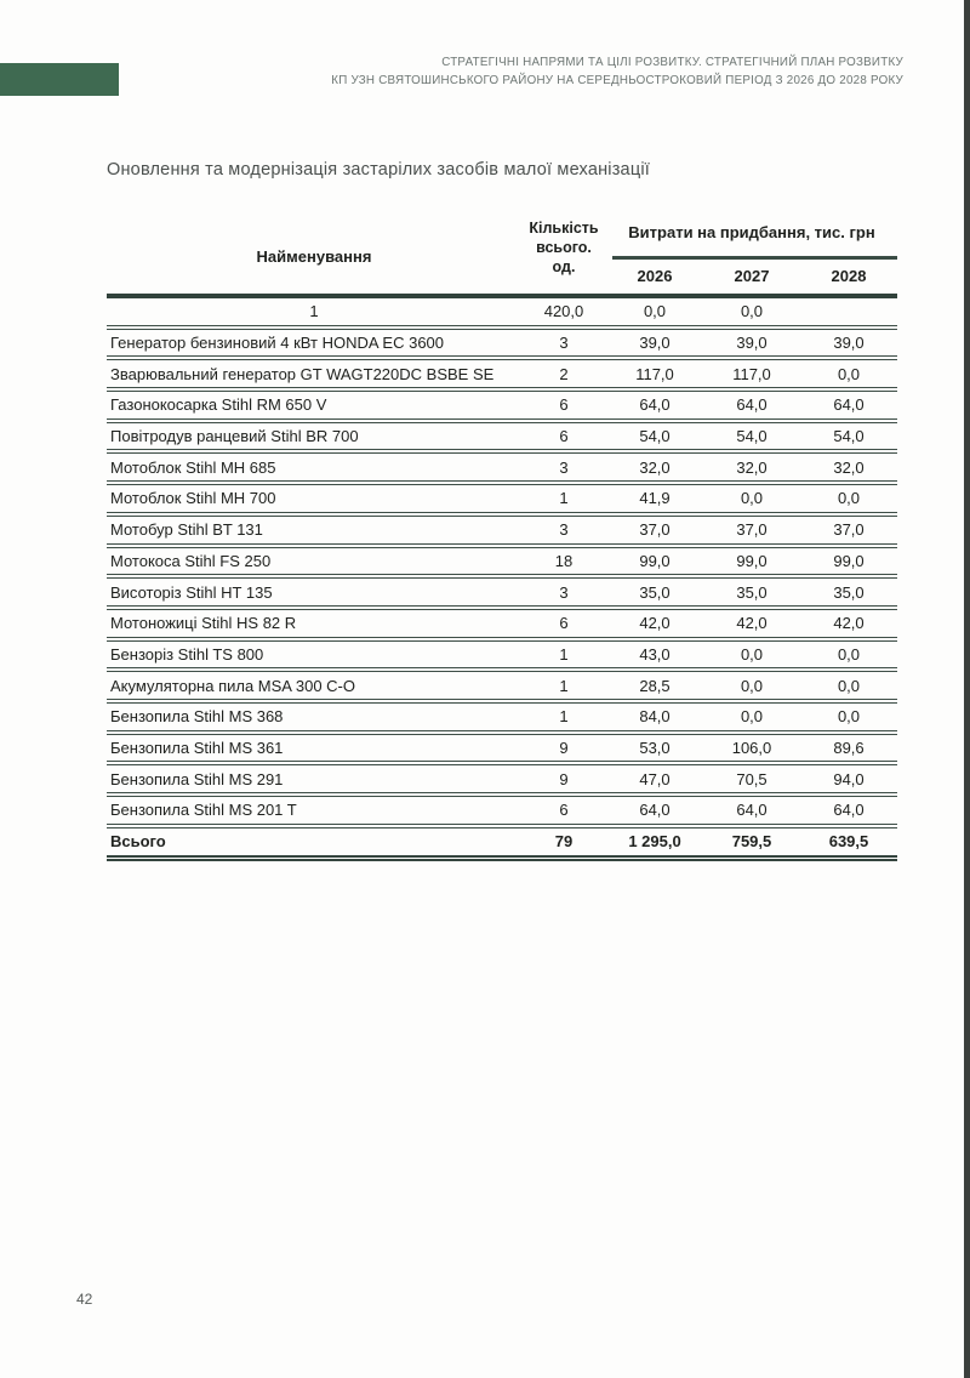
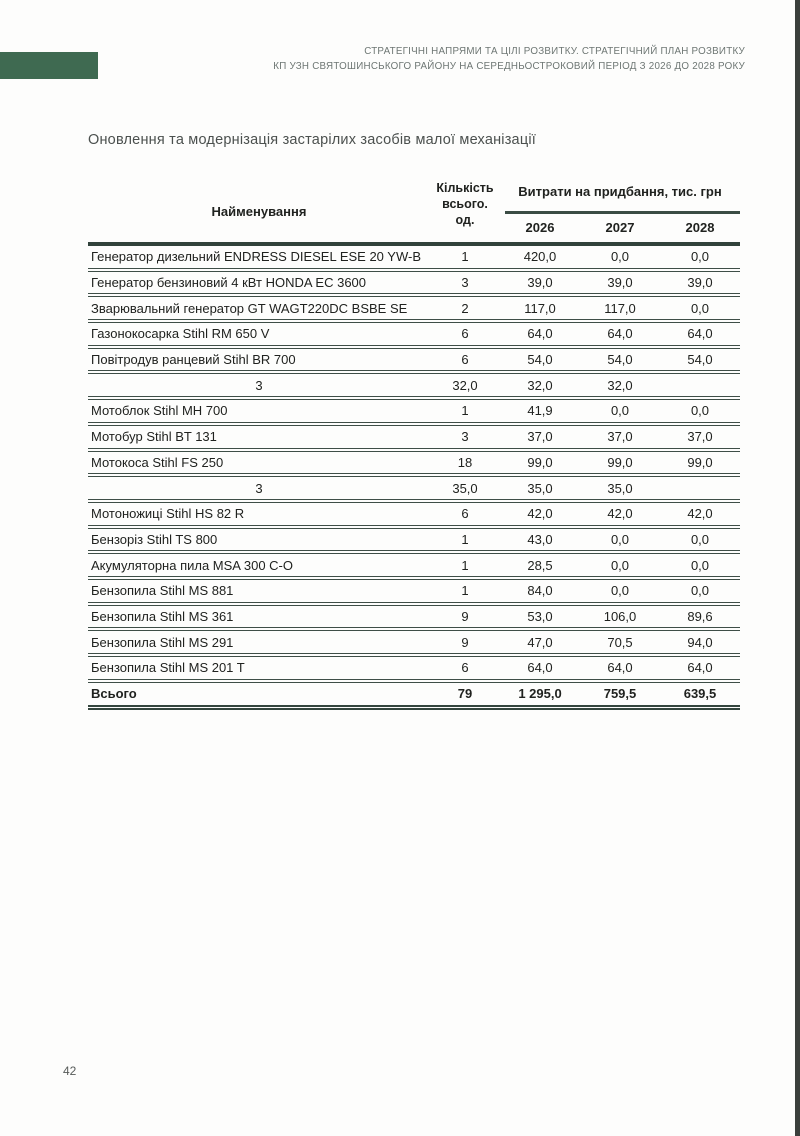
  СТРАТЕГІЧНІ НАПРЯМИ ТА ЦІЛІ РОЗВИТКУ. СТРАТЕГІЧНИЙ ПЛАН РОЗВИТКУ
  КП УЗН СВЯТОШИНСЬКОГО РАЙОНУ НА СЕРЕДНЬОСТРОКОВИЙ ПЕРІОД З 2026 ДО 2028 РОКУ
  Оновлення та модернізація застарілих засобів малої механізації
  Найменування
  Кількість
  всього.
  од.
  Витрати на придбання, тис. грн
  2026
  2027
  2028
+ Генератор дизельний ENDRESS DIESEL ESE 20 YW-B
  1
  420,0
  0,0
  0,0
  Генератор бензиновий 4 кВт HONDA EC 3600
  3
  39,0
  39,0
  39,0
  Зварювальний генератор GT WAGT220DC BSBE SE
  2
  117,0
  117,0
  0,0
  Газонокосарка Stihl RM 650 V
  6
  64,0
  64,0
  64,0
  Повітродув ранцевий Stihl BR 700
  6
  54,0
  54,0
  54,0
- Мотоблок Stihl MH 685
  3
  32,0
  32,0
  32,0
  Мотоблок Stihl MH 700
  1
  41,9
  0,0
  0,0
  Мотобур Stihl BT 131
  3
  37,0
  37,0
  37,0
  Мотокоса Stihl FS 250
  18
  99,0
  99,0
  99,0
- Висоторіз Stihl HT 135
  3
  35,0
  35,0
  35,0
  Мотоножиці Stihl HS 82 R
  6
  42,0
  42,0
  42,0
  Бензоріз Stihl TS 800
  1
  43,0
  0,0
  0,0
  Акумуляторна пила MSA 300 C-O
  1
  28,5
  0,0
  0,0
- Бензопила Stihl MS 368
+ Бензопила Stihl MS 881
  1
  84,0
  0,0
  0,0
  Бензопила Stihl MS 361
  9
  53,0
  106,0
  89,6
  Бензопила Stihl MS 291
  9
  47,0
  70,5
  94,0
  Бензопила Stihl MS 201 T
  6
  64,0
  64,0
  64,0
  Всього
  79
  1 295,0
  759,5
  639,5
  42
